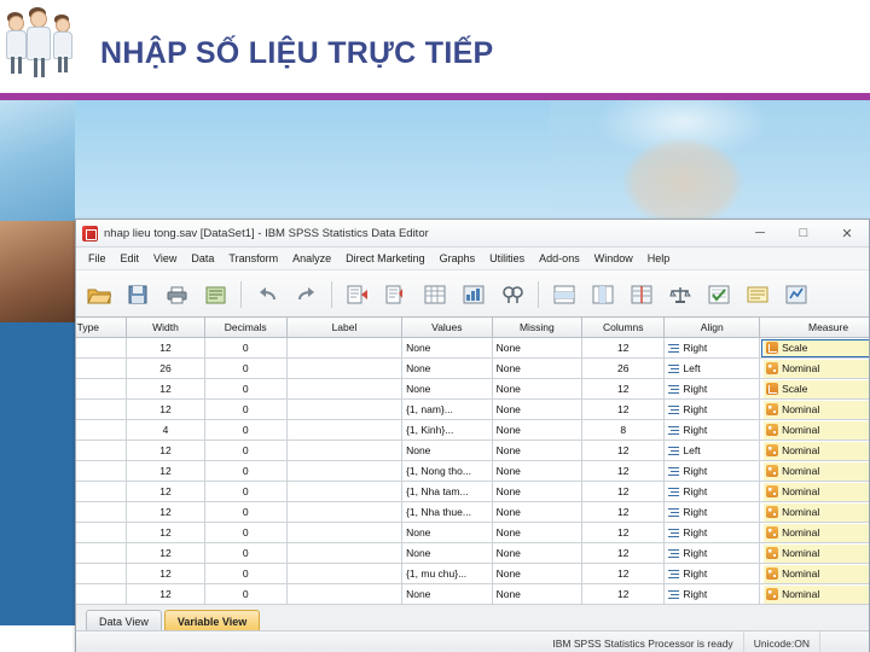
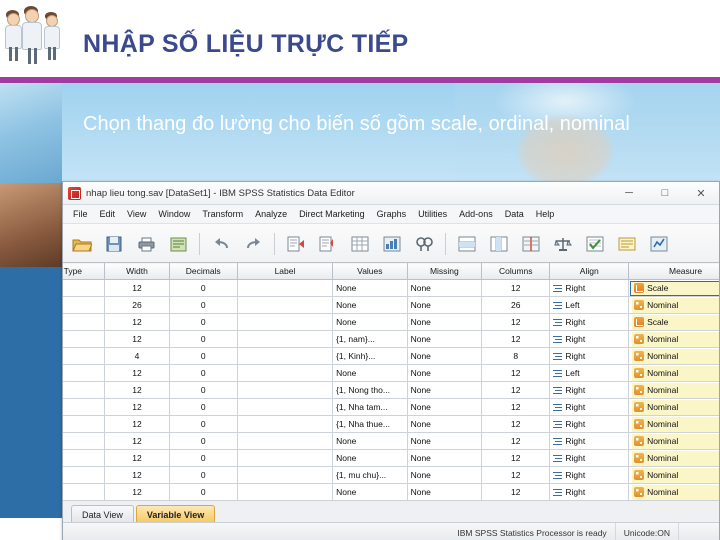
  NHẬP SỐ LIỆU TRỰC TIẾP
+ Chọn thang đo lường cho biến số gồm scale, ordinal, nominal
  nhap lieu tong.sav [DataSet1] - IBM SPSS Statistics Data Editor
  ─
  □
  ✕
  File
  Edit
  View
- Data
+ Window
  Transform
  Analyze
  Direct Marketing
  Graphs
  Utilities
  Add-ons
- Window
+ Data
  Help
  	Type	Width	Decimals	Label	Values	Missing	Columns	Align	Measure
  		12	0		None	None	12	Right	Scale
  		26	0		None	None	26	Left	Nominal
  		12	0		None	None	12	Right	Scale
  		12	0		{1, nam}...	None	12	Right	Nominal
  		4	0		{1, Kinh}...	None	8	Right	Nominal
  		12	0		None	None	12	Left	Nominal
  		12	0		{1, Nong tho...	None	12	Right	Nominal
  		12	0		{1, Nha tam...	None	12	Right	Nominal
  		12	0		{1, Nha thue...	None	12	Right	Nominal
  		12	0		None	None	12	Right	Nominal
  		12	0		None	None	12	Right	Nominal
  		12	0		{1, mu chu}...	None	12	Right	Nominal
  		12	0		None	None	12	Right	Nominal
  Data View
  Variable View
  IBM SPSS Statistics Processor is ready
  Unicode:ON
